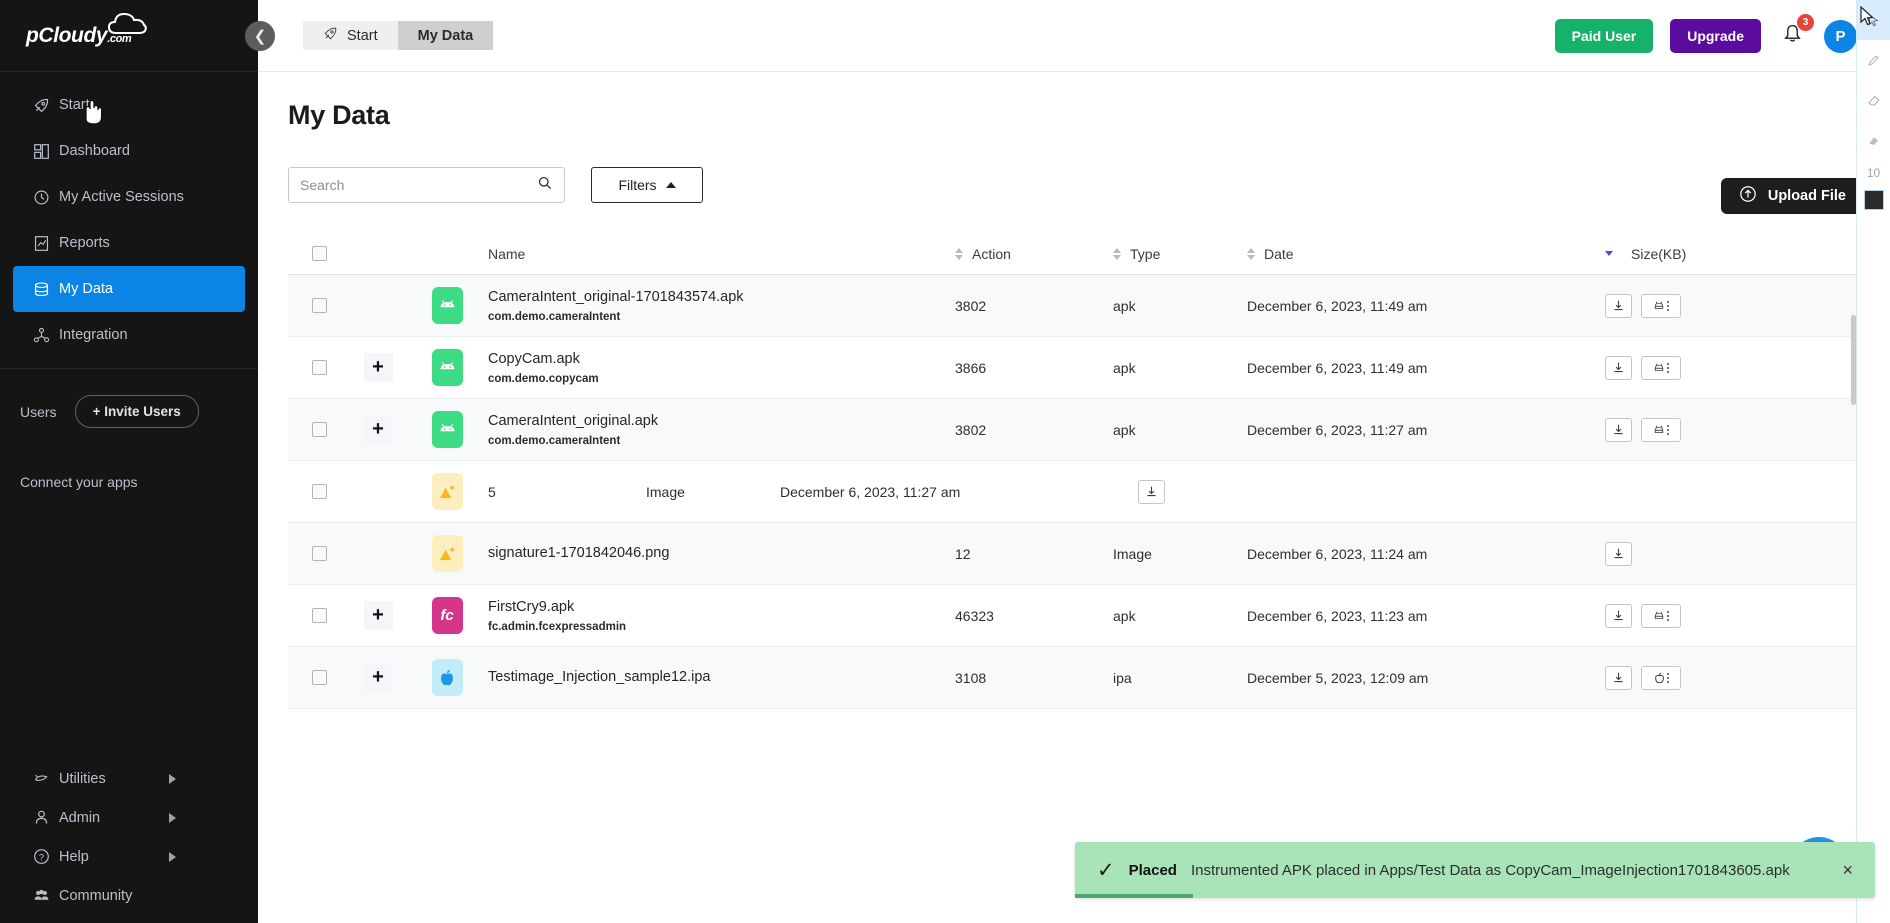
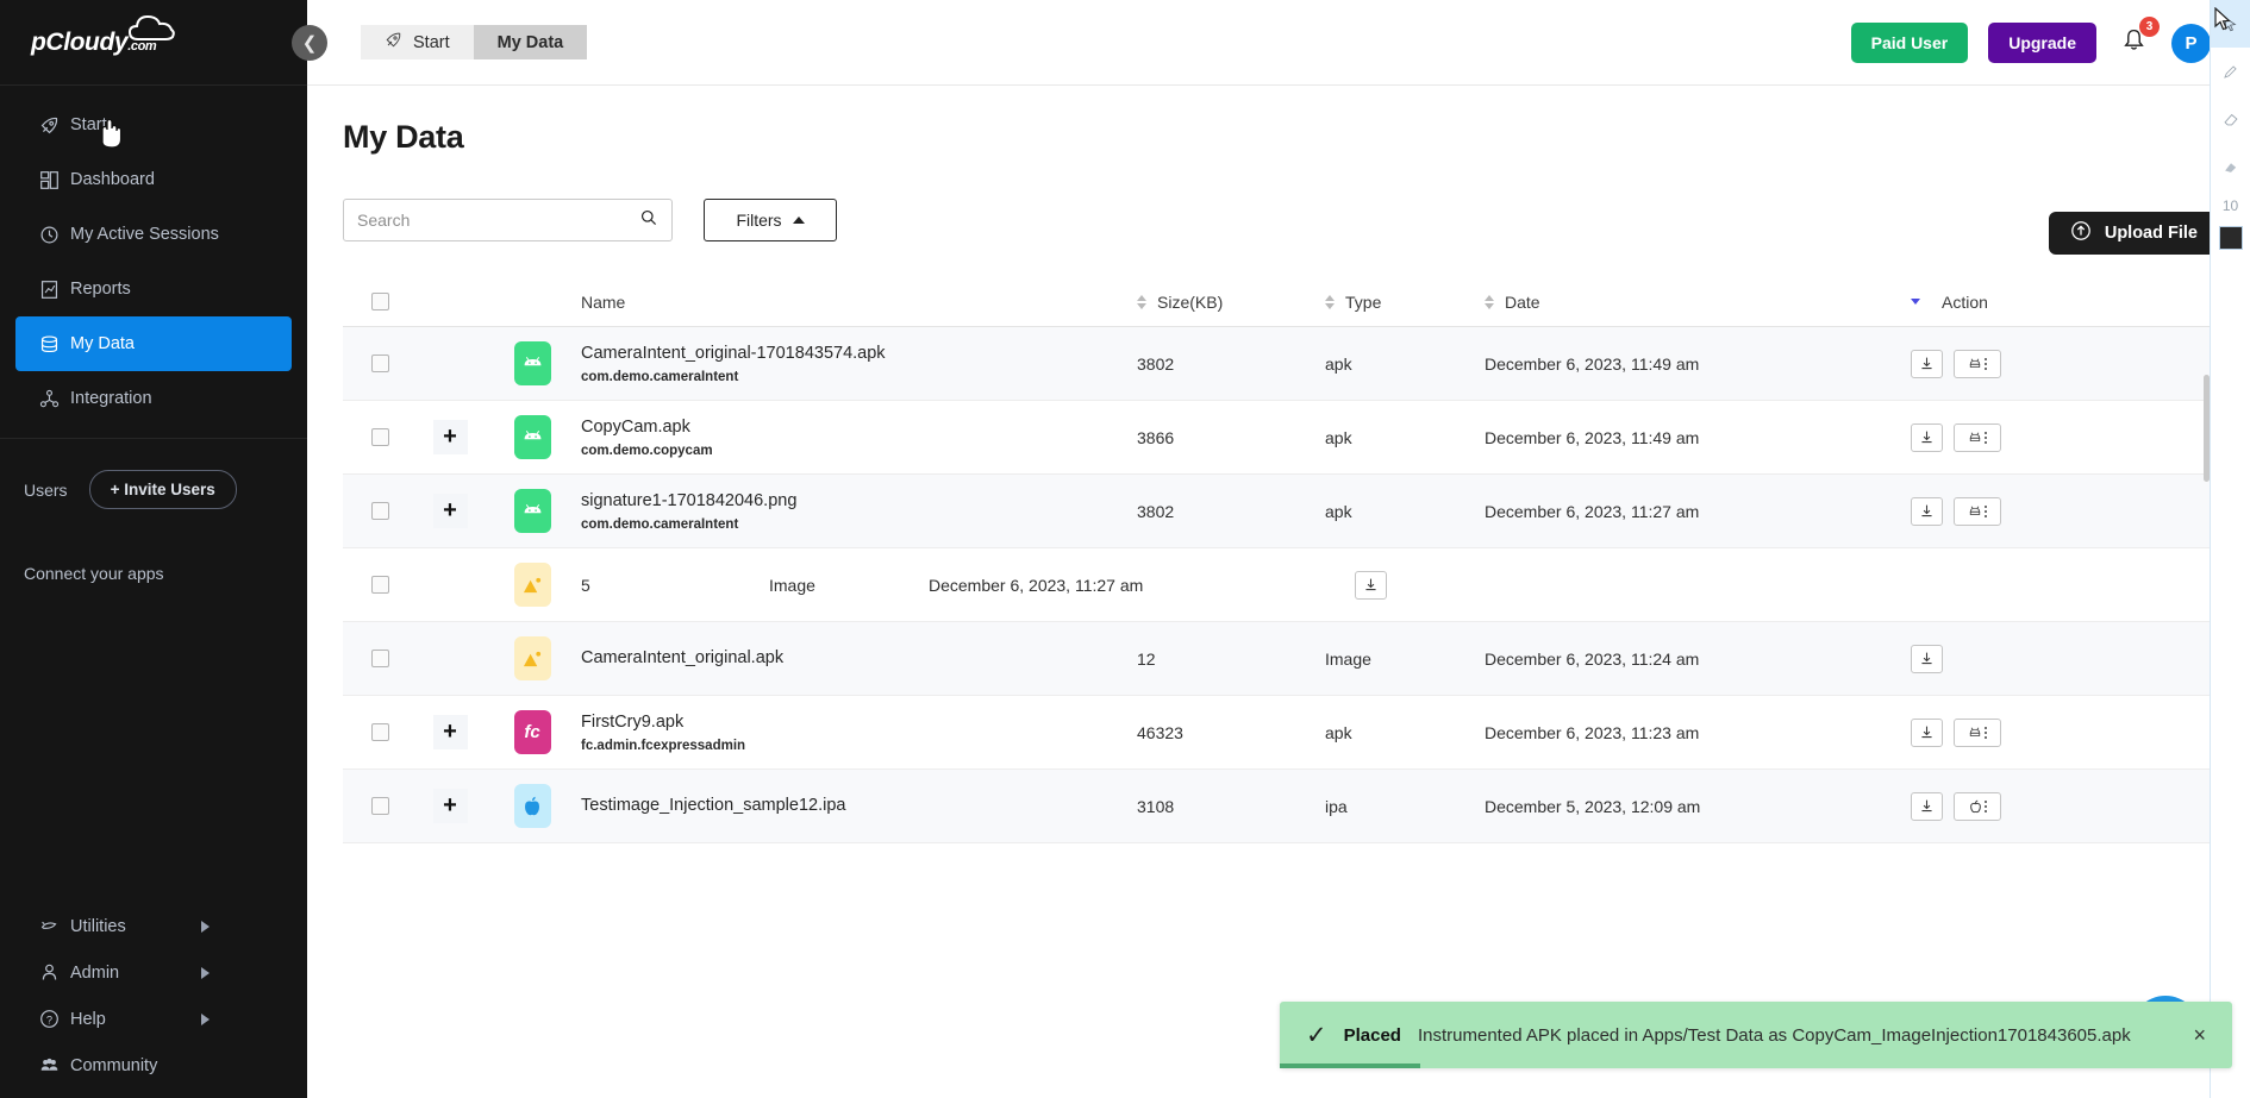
  pCloudy.com
  Start
  Dashboard
  My Active Sessions
  Reports
  My Data
  Integration
  Users
  + Invite Users
  Connect your apps
  Utilities
  Admin
  ?
  Help
  Community
  ❮
  Start
  My Data
  Paid User
  Upgrade
  3
  P
  My Data
  Search
  Filters
  Name
- Action
+ Size(KB)
  Type
  Date
- Size(KB)
+ Action
  CameraIntent_original-1701843574.apk
  com.demo.cameraIntent
  3802
  apk
  December 6, 2023, 11:49 am
  +
  CopyCam.apk
  com.demo.copycam
  3866
  apk
  December 6, 2023, 11:49 am
  +
- CameraIntent_original.apk
+ signature1-1701842046.png
  com.demo.cameraIntent
  3802
  apk
  December 6, 2023, 11:27 am
  5
  Image
  December 6, 2023, 11:27 am
- signature1-1701842046.png
+ CameraIntent_original.apk
  12
  Image
  December 6, 2023, 11:24 am
  +
  fc
  FirstCry9.apk
  fc.admin.fcexpressadmin
  46323
  apk
  December 6, 2023, 11:23 am
  +
  Testimage_Injection_sample12.ipa
  3108
  ipa
  December 5, 2023, 12:09 am
  Upload File
  10
  ✓
  Placed
  Instrumented APK placed in Apps/Test Data as CopyCam_ImageInjection1701843605.apk
  ×
